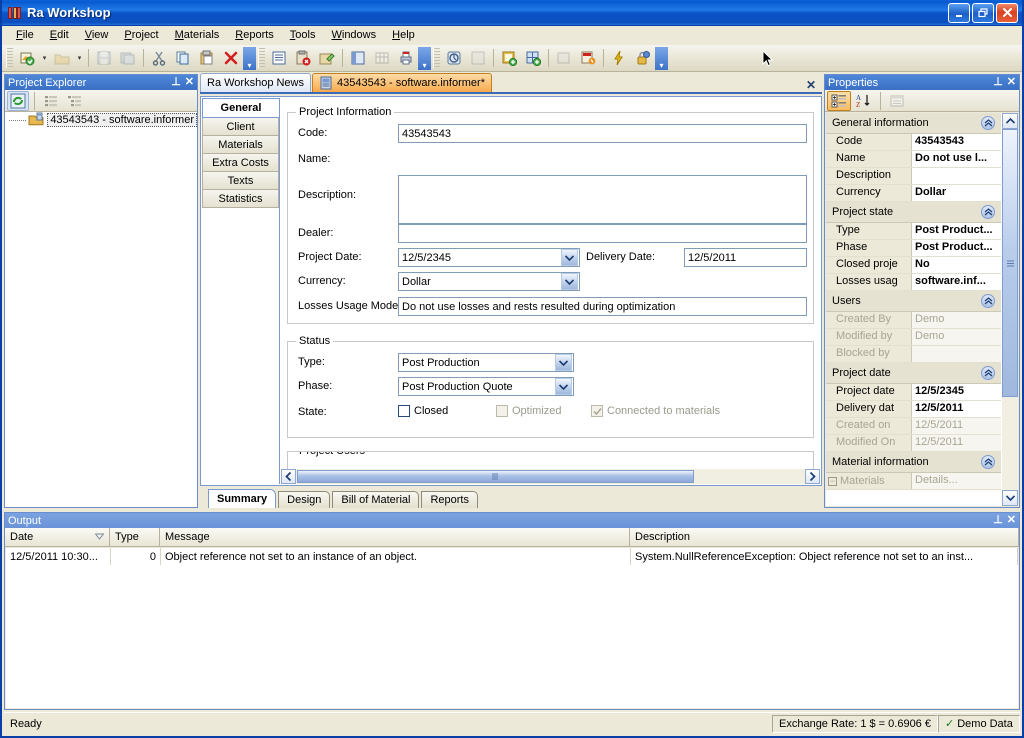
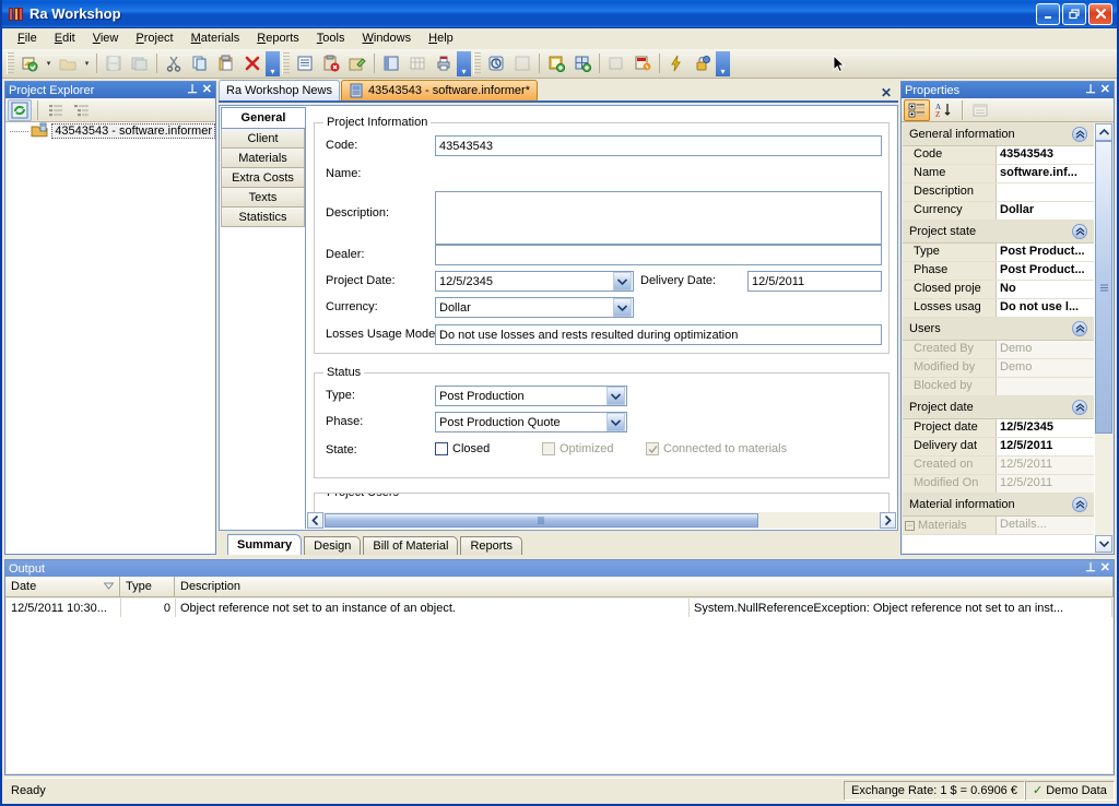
  Ra Workshop
  File
  Edit
  View
  Project
  Materials
  Reports
  Tools
  Windows
  Help
  ▾
  ▾
  ▾
  Project Explorer
  ⊥
  ✕
  43543543 - software.informer
  Ra Workshop News
  43543543 - software.informer*
  ✕
  General
  Client
  Materials
  Extra Costs
  Texts
  Statistics
  Project Information
  Code:
  43543543
  Name:
  Description:
  Dealer:
  Project Date:
  12/5/2345
  Delivery Date:
  12/5/2011
  Currency:
  Dollar
  Losses Usage Mode
  Do not use losses and rests resulted during optimization
  Status
  Type:
  Post Production
  Phase:
  Post Production Quote
  State:
  Closed
  Optimized
  Connected to materials
  Summary
  Design
  Bill of Material
  Reports
  Properties
  ⊥
  ✕
  A
  Z
  General information
  Code
  43543543
  Name
- Do not use l...
+ software.inf...
  Description
  Currency
  Dollar
  Project state
  Type
  Post Product...
  Phase
  Post Product...
  Closed proje
  No
  Losses usag
- software.inf...
+ Do not use l...
  Users
  Created By
  Demo
  Modified by
  Demo
  Blocked by
  Project date
  Project date
  12/5/2345
  Delivery dat
  12/5/2011
  Created on
  12/5/2011
  Modified On
  12/5/2011
  Material information
  −
  Materials
  Details...
  Output
  ⊥
  ✕
  Date
  Type
- Message
  Description
  12/5/2011 10:30...
  0
  Object reference not set to an instance of an object.
  System.NullReferenceException: Object reference not set to an inst...
  Ready
  Exchange Rate: 1 $ = 0.6906 €
  ✓
  Demo Data
